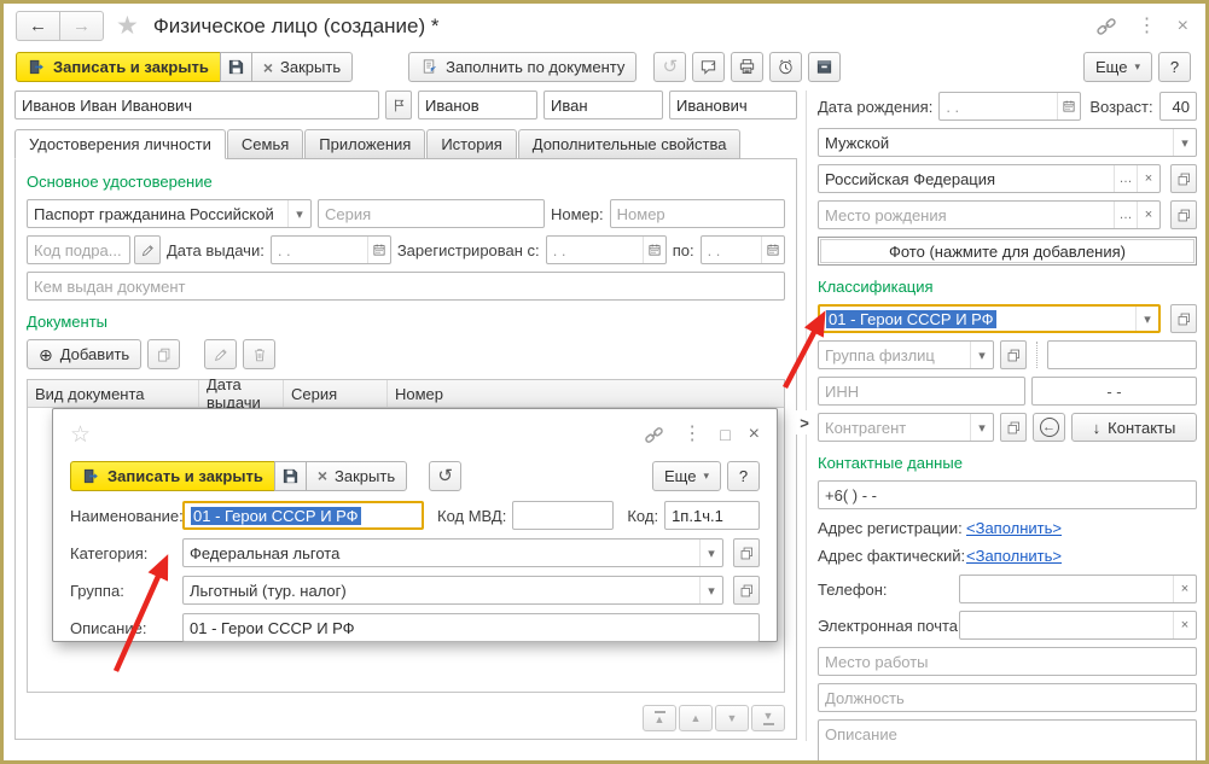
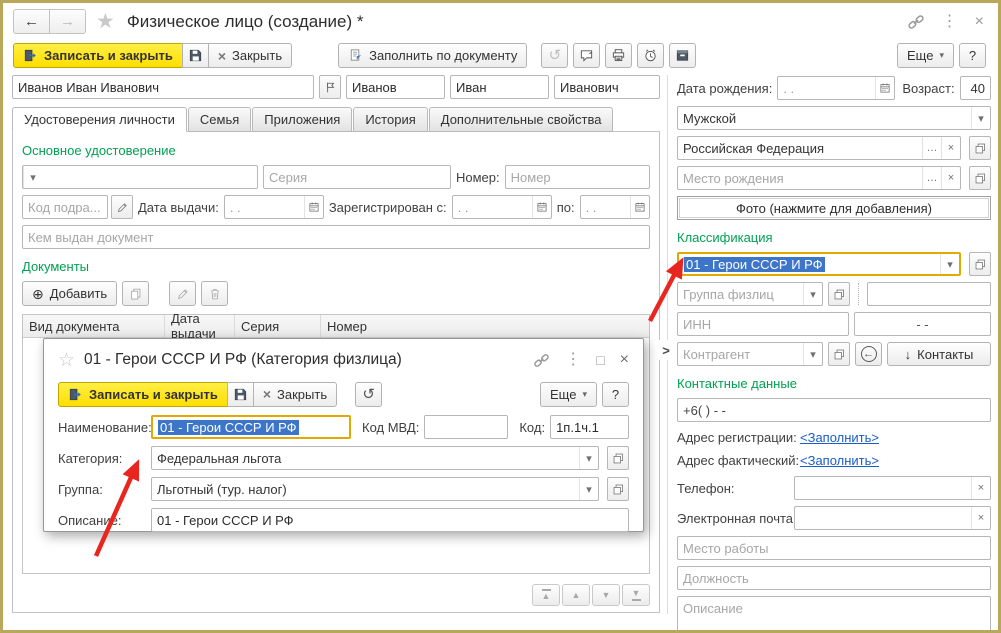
  ←
  →
  ★
  Физическое лицо (создание) *
  ⋮
  ×
  Записать и закрыть
  ×
  Закрыть
  Заполнить по документу
  ↺
  Еще
  ▾
  ?
  Иванов Иван Иванович
  Иванов
  Иван
  Иванович
  Удостоверения личности
  Семья
  Приложения
  История
  Дополнительные свойства
  Основное удостоверение
- Паспорт гражданина Российской
  ▾
  Серия
  Номер:
  Номер
  Код подра...
  Дата выдачи:
  . .
  Зарегистрирован с:
  . .
  по:
  . .
  Кем выдан документ
  Документы
  ⊕
  Добавить
  Вид документа
  Дата выдачи
  Серия
  Номер
  ▲
  ▲
  ▼
  ▼
  >
  Дата рождения:
  . .
  Возраст:
  40
  Мужской
  ▾
  Российская Федерация
  …
  ×
  Место рождения
  …
  ×
  Фото (нажмите для добавления)
  Классификация
  01 - Герои СССР И РФ
  ▾
  Группа физлиц
  ▾
  ИНН
  - -
  Контрагент
  ▾
  ←
  ↓
  Контакты
  Контактные данные
  +6( ) - -
  Адрес регистрации:
  <Заполнить>
  Адрес фактический
  <Заполнить>
  Телефон:
  ×
  Электронная почт
  ×
  Место работы
  Должность
  Описание
  ☆
+ 01 - Герои СССР И РФ (Категория физлица)
  ⋮
  □
  ×
  Записать и закрыть
  ×
  Закрыть
  ↺
  Еще
  ▾
  ?
  Наименование
  01 - Герои СССР И РФ
  Код МВД:
  Код:
  1п.1ч.1
  Категория:
  Федеральная льгота
  ▾
  Группа:
  Льготный (тур. налог)
  ▾
  Описани:
  01 - Герои СССР И РФ
